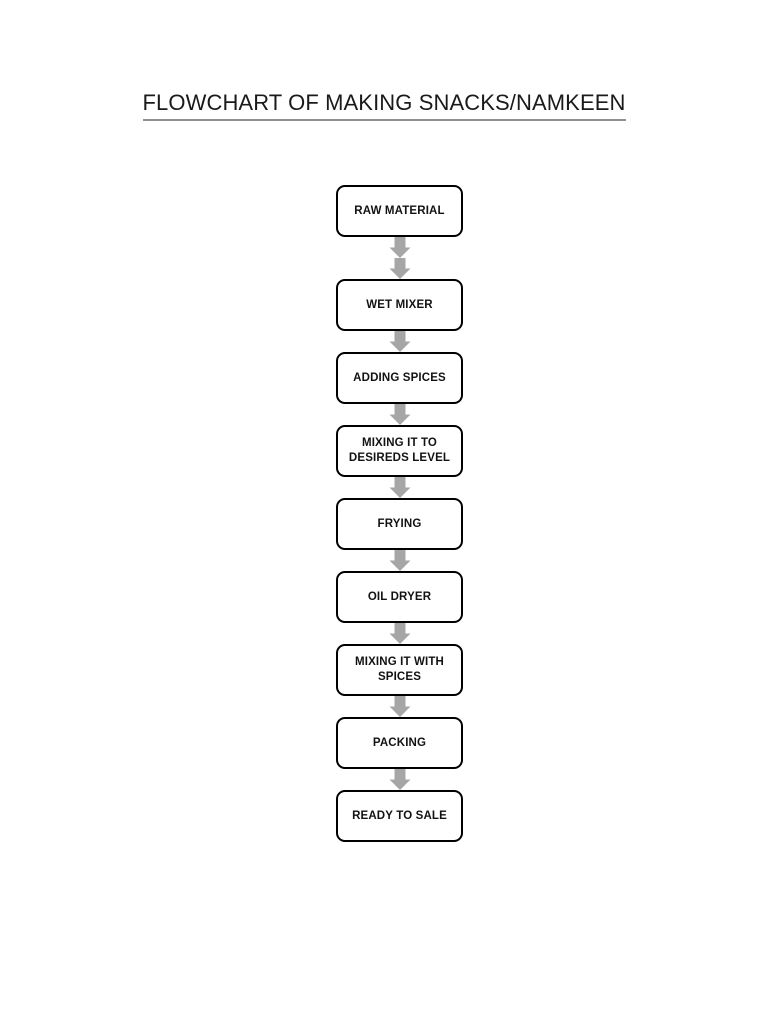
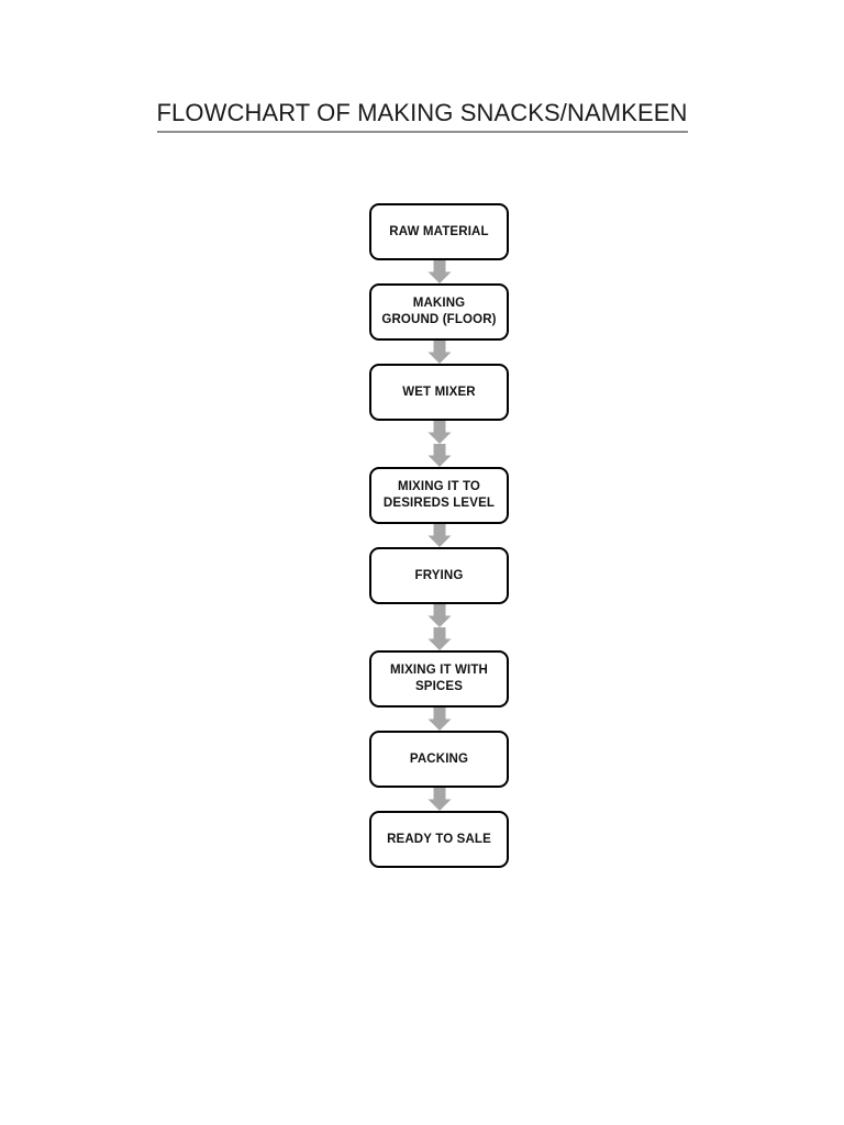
  FLOWCHART OF MAKING SNACKS/NAMKEEN
  RAW MATERIAL
+ MAKING
+ GROUND (FLOOR)
  WET MIXER
- ADDING SPICES
  MIXING IT TO
  DESIREDS LEVEL
  FRYING
- OIL DRYER
  MIXING IT WITH
  SPICES
  PACKING
  READY TO SALE
